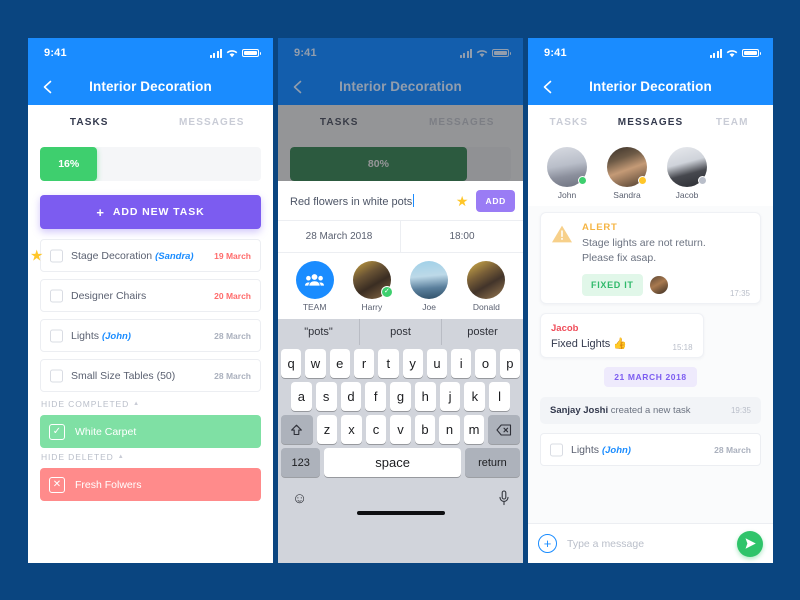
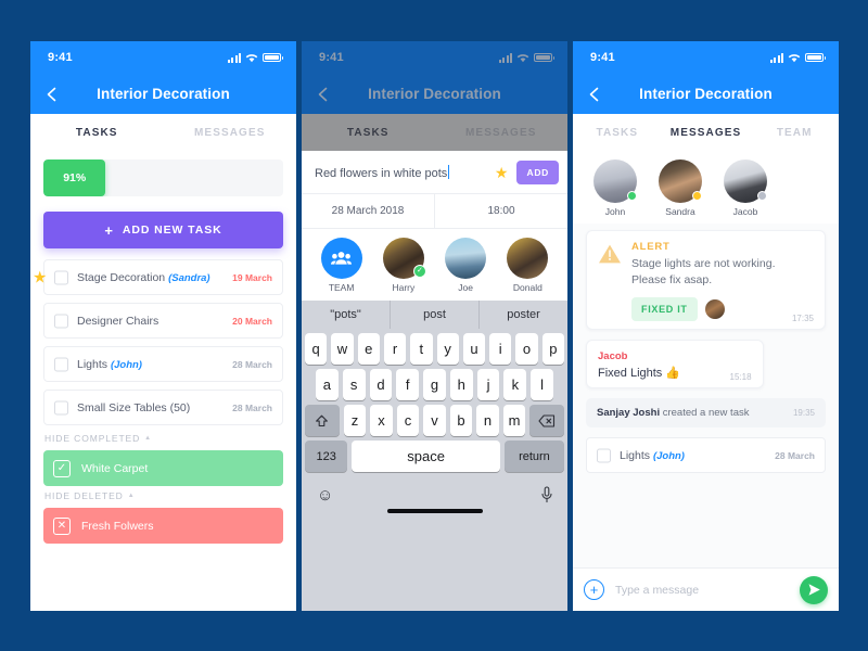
  9:41
  Interior Decoration
  TASKS
  MESSAGES
- 16%
+ 91%
  +
  ADD NEW TASK
  ★
  Stage Decoration (Sandra)
  19 March
  Designer Chairs
  20 March
  Lights (John)
  28 March
  Small Size Tables (50)
  28 March
  HIDE COMPLETED
  ✓
  White Carpet
  HIDE DELETED
  ✕
  Fresh Folwers
  9:41
  Interior Decoration
  TASKS
  MESSAGES
- 80%
  Red flowers in white pots
  ★
  ADD
  28 March 2018
  18:00
  TEAM
  Harry
  Joe
  Donald
  "pots"
  post
  poster
  q
  w
  e
  r
  t
  y
  u
  i
  o
  p
  a
  s
  d
  f
  g
  h
  j
  k
  l
  z
  x
  c
  v
  b
  n
  m
  123
  space
  return
  ☺
  9:41
  Interior Decoration
  TASKS
  MESSAGES
  TEAM
  John
  Sandra
  Jacob
  ALERT
- Stage lights are not return.
+ Stage lights are not working.
  Please fix asap.
  FIXED IT
  17:35
  Jacob
  Fixed Lights 👍
  15:18
- 21 MARCH 2018
  Sanjay Joshi created a new task
  19:35
  Lights (John)
  28 March
  +
  Type a message
